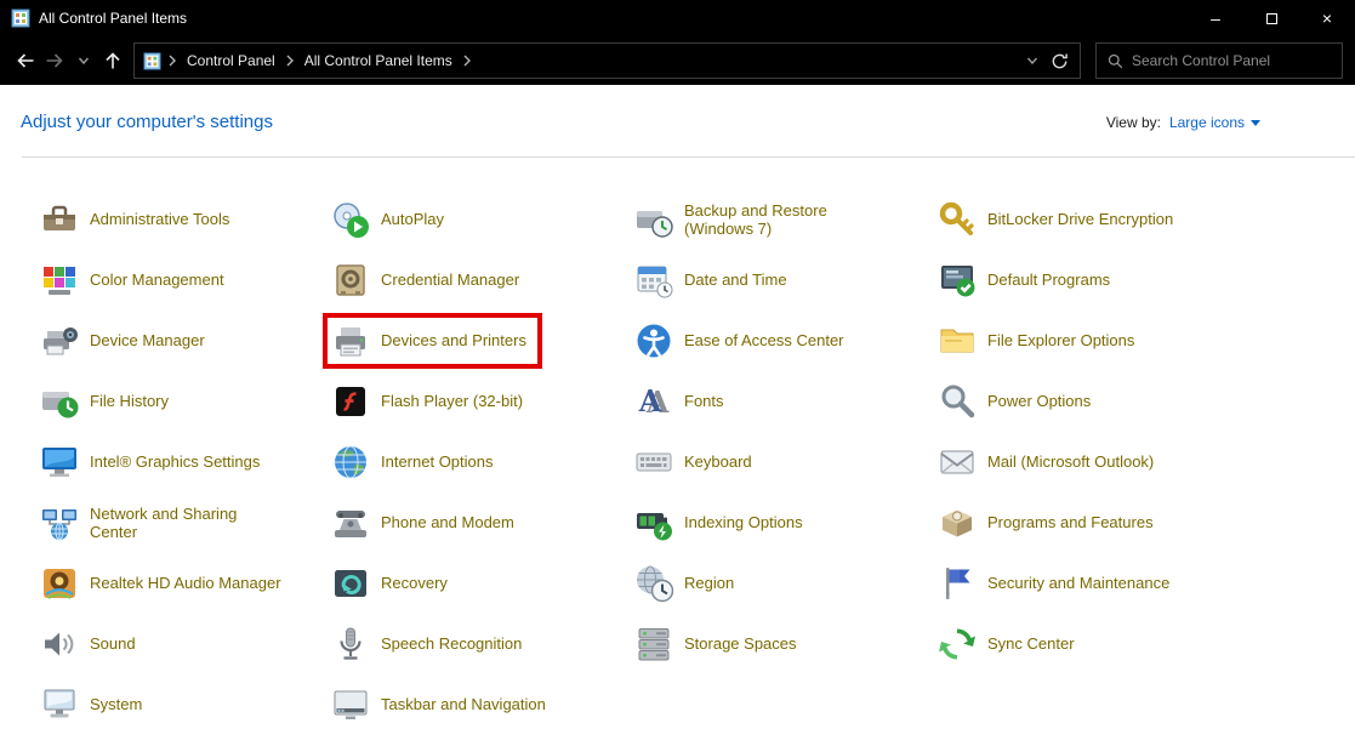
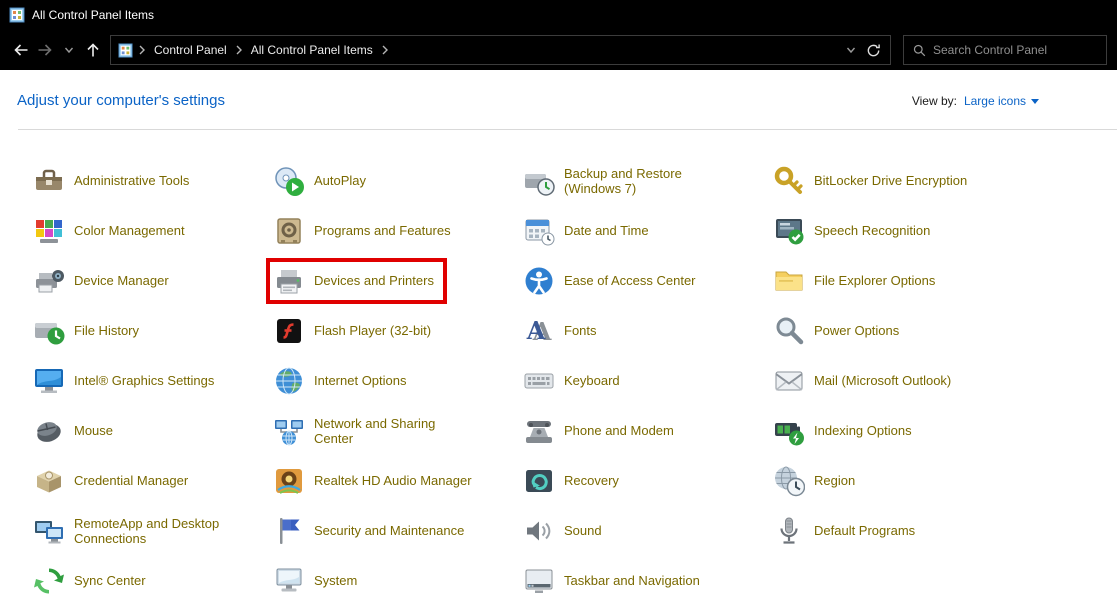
  All Control Panel Items
- –
- ×
  Control Panel
  All Control Panel Items
  Search Control Panel
  Adjust your computer's settings
  View by:
  Large icons
  Administrative Tools
  AutoPlay
  Backup and Restore
  (Windows 7)
  BitLocker Drive Encryption
  Color Management
- Credential Manager
+ Programs and Features
  Date and Time
- Default Programs
+ Speech Recognition
  Device Manager
  Devices and Printers
  Ease of Access Center
  File Explorer Options
  File History
  Flash Player (32-bit)
  A
  A
  Fonts
  Power Options
  Intel® Graphics Settings
  Internet Options
  Keyboard
  Mail (Microsoft Outlook)
+ Mouse
  Network and Sharing
  Center
  Phone and Modem
  Indexing Options
- Programs and Features
+ Credential Manager
  Realtek HD Audio Manager
  Recovery
  Region
+ RemoteApp and Desktop
+ Connections
  Security and Maintenance
  Sound
- Speech Recognition
+ Default Programs
- Storage Spaces
  Sync Center
  System
  Taskbar and Navigation
